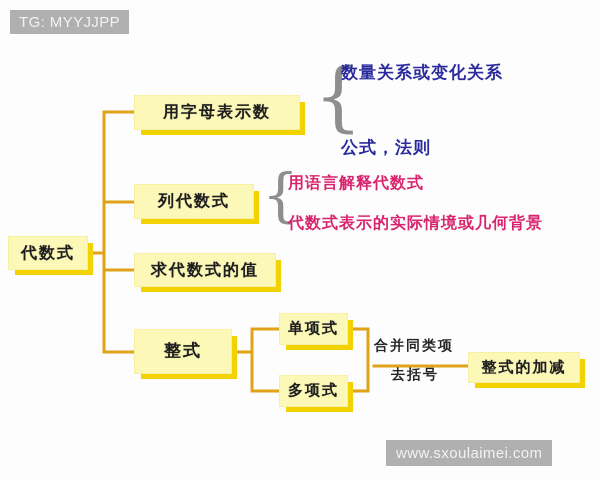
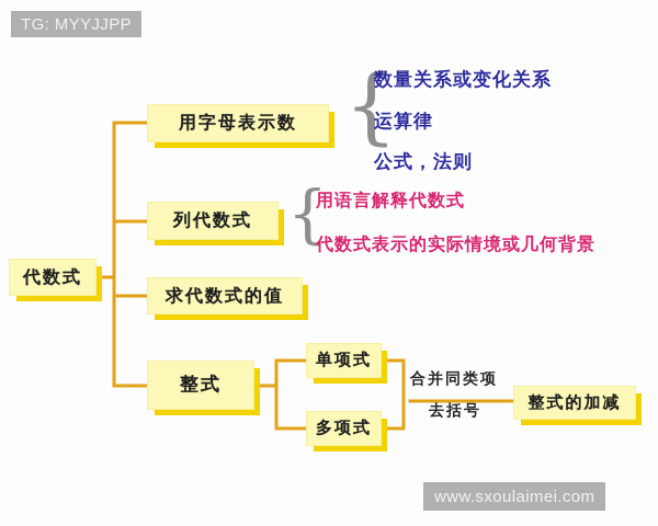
  代数式
  用字母表示数
  列代数式
  求代数式的值
  整式
  单项式
  多项式
  整式的加减
  {
  {
  数量关系或变化关系
+ 运算律
  公式，法则
  用语言解释代数式
  代数式表示的实际情境或几何背景
  合并同类项
  去括号
  TG: MYYJJPP
  www.sxoulaimei.com
